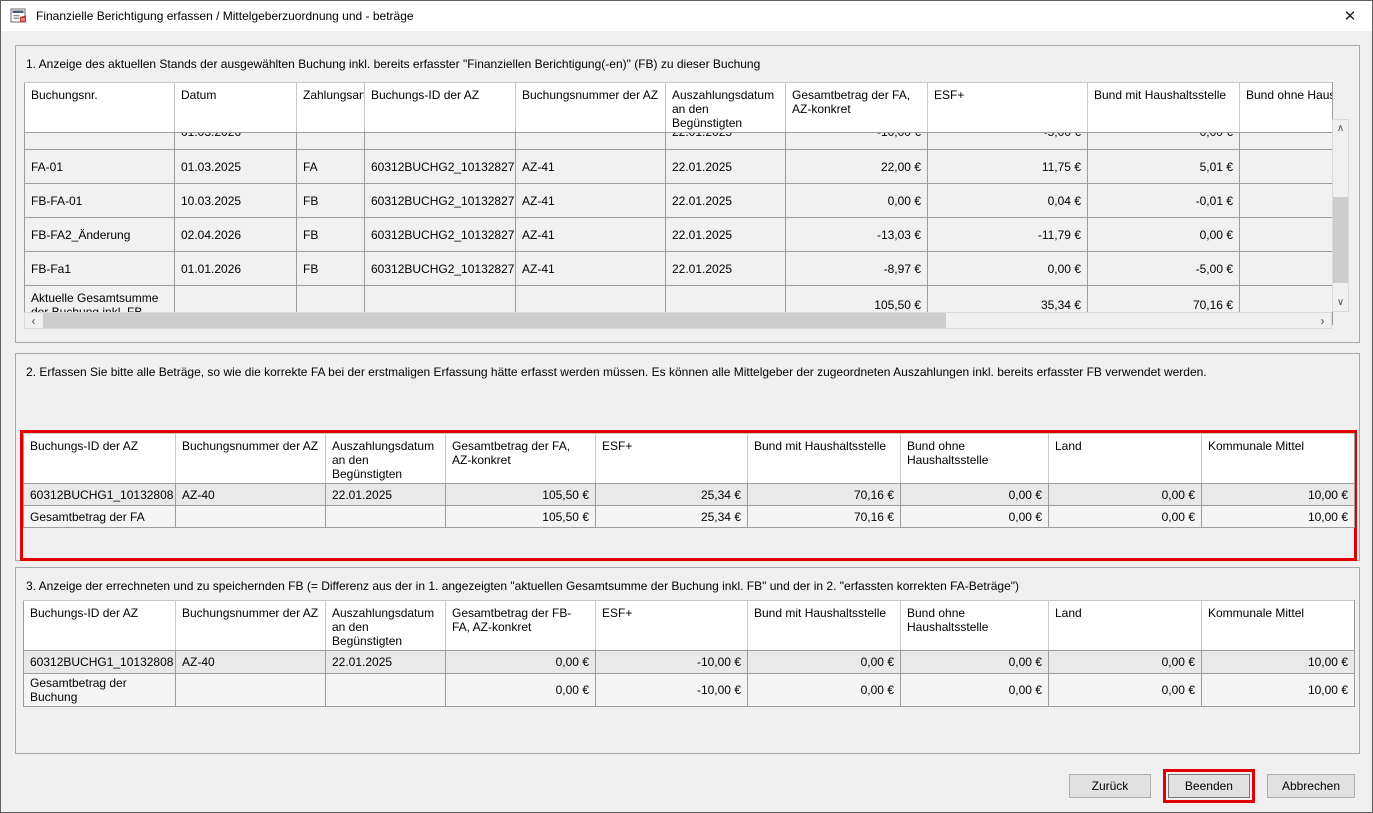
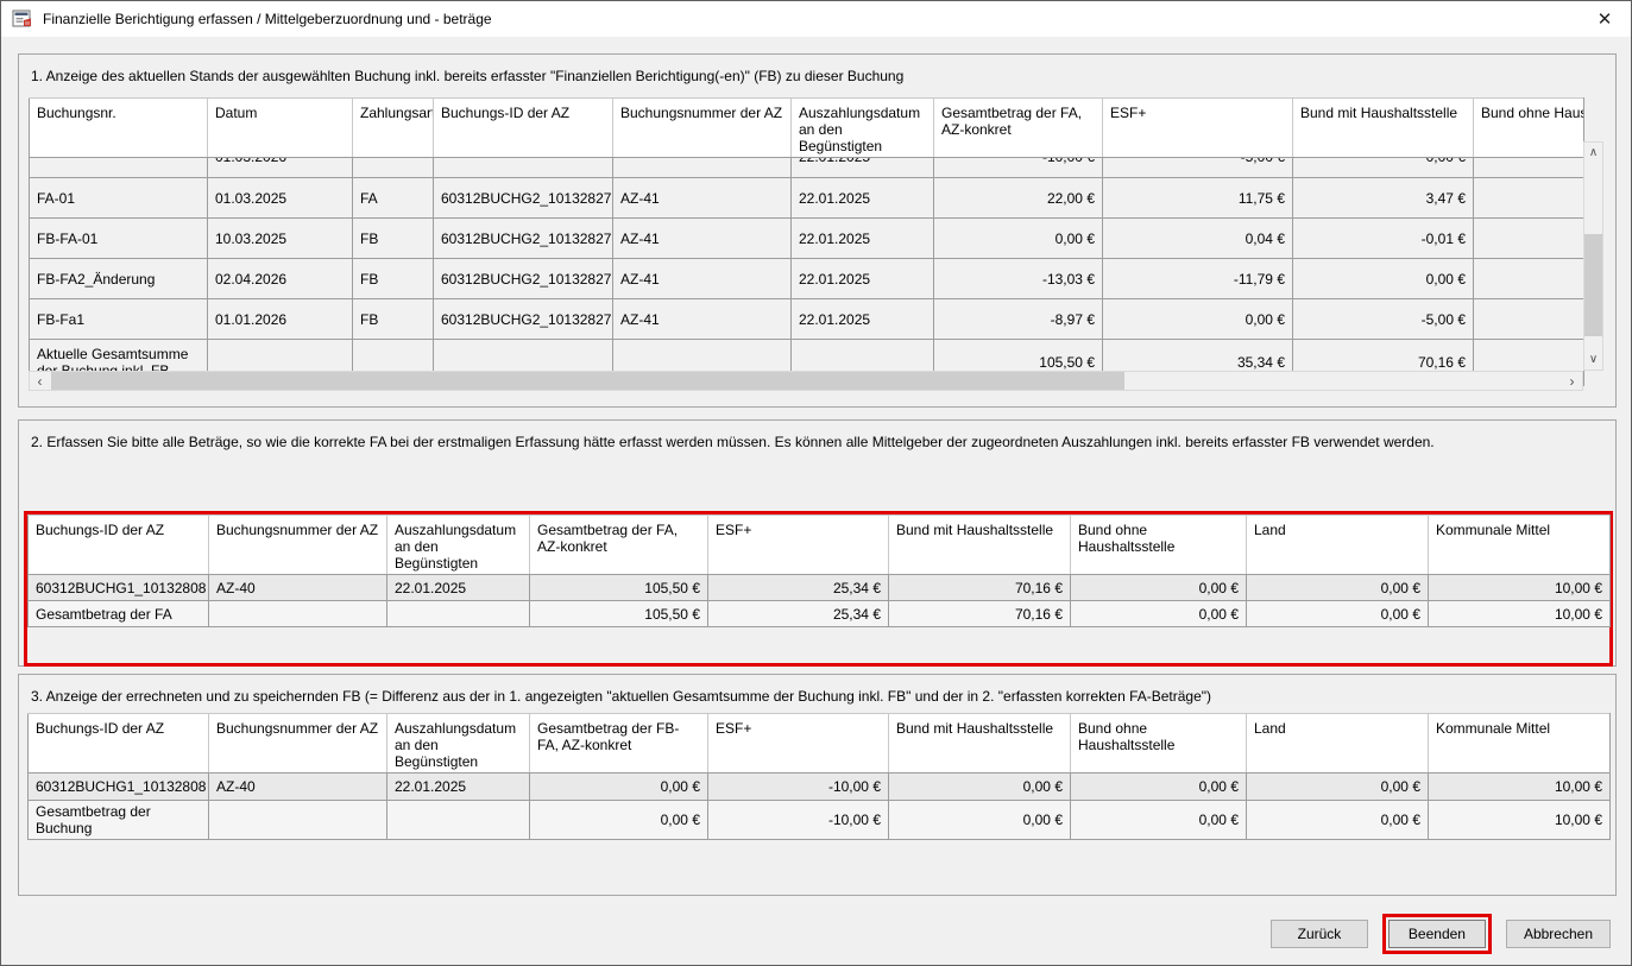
  Finanzielle Berichtigung erfassen / Mittelgeberzuordnung und - beträge
  ✕
  1. Anzeige des aktuellen Stands der ausgewählten Buchung inkl. bereits erfasster "Finanziellen Berichtigung(-en)" (FB) zu dieser Buchung
  Buchungsnr.	Datum	Zahlungsar	Buchungs-ID der AZ	Buchungsnummer der AZ	Auszahlungsdatum an den Begünstigten	Gesamtbetrag der FA, AZ-konkret	ESF+	Bund mit Haushaltsstelle	Bund ohne Haus
- FA-01	01.03.2025	FA	60312BUCHG2_10132827	AZ-41	22.01.2025	22,00 €	11,75 €	5,01 €
+ FA-01	01.03.2025	FA	60312BUCHG2_10132827	AZ-41	22.01.2025	22,00 €	11,75 €	3,47 €
  FB-FA-01	10.03.2025	FB	60312BUCHG2_10132827	AZ-41	22.01.2025	0,00 €	0,04 €	-0,01 €
  FB-FA2_Änderung	02.04.2026	FB	60312BUCHG2_10132827	AZ-41	22.01.2025	-13,03 €	-11,79 €	0,00 €
  FB-Fa1	01.01.2026	FB	60312BUCHG2_10132827	AZ-41	22.01.2025	-8,97 €	0,00 €	-5,00 €
  ∧
  ∨
  ‹
  ›
  2. Erfassen Sie bitte alle Beträge, so wie die korrekte FA bei der erstmaligen Erfassung hätte erfasst werden müssen. Es können alle Mittelgeber der zugeordneten Auszahlungen inkl. bereits erfasster FB verwendet werden.
  Buchungs-ID der AZ	Buchungsnummer der AZ	Auszahlungsdatum an den Begünstigten	Gesamtbetrag der FA, AZ-konkret	ESF+	Bund mit Haushaltsstelle	Bund ohne Haushaltsstelle	Land	Kommunale Mittel
  60312BUCHG1_10132808	AZ-40	22.01.2025	105,50 €	25,34 €	70,16 €	0,00 €	0,00 €	10,00 €
  Gesamtbetrag der FA			105,50 €	25,34 €	70,16 €	0,00 €	0,00 €	10,00 €
  3. Anzeige der errechneten und zu speichernden FB (= Differenz aus der in 1. angezeigten "aktuellen Gesamtsumme der Buchung inkl. FB" und der in 2. "erfassten korrekten FA-Beträge")
  Buchungs-ID der AZ	Buchungsnummer der AZ	Auszahlungsdatum an den Begünstigten	Gesamtbetrag der FB-FA, AZ-konkret	ESF+	Bund mit Haushaltsstelle	Bund ohne Haushaltsstelle	Land	Kommunale Mittel
  60312BUCHG1_10132808	AZ-40	22.01.2025	0,00 €	-10,00 €	0,00 €	0,00 €	0,00 €	10,00 €
  Gesamtbetrag der Buchung			0,00 €	-10,00 €	0,00 €	0,00 €	0,00 €	10,00 €
  Zurück
  Beenden
  Abbrechen
